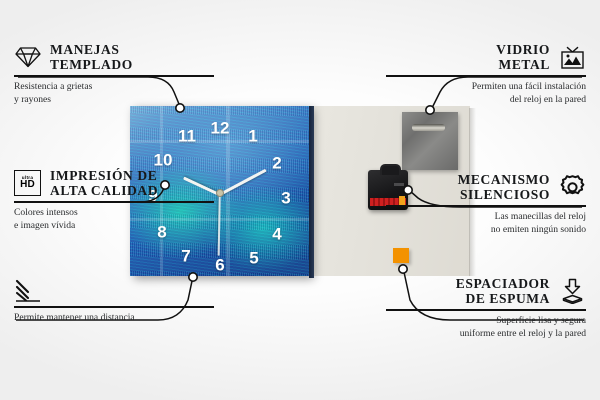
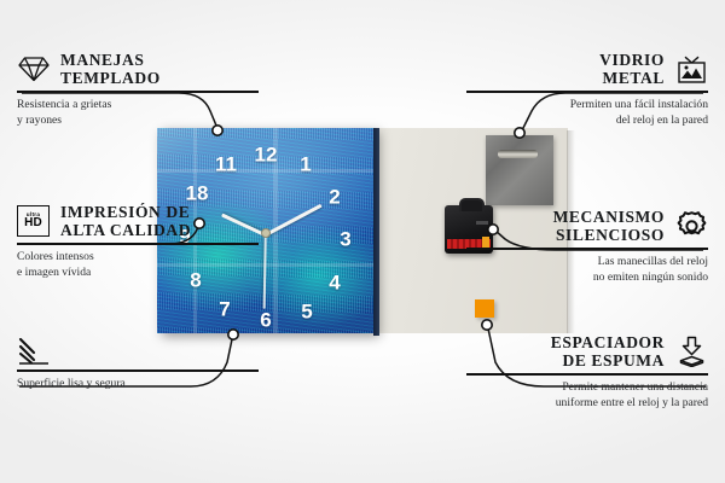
  12
  1
  2
  3
  4
  5
  6
  7
  8
  9
- 10
+ 18
  11
  MANEJAS
  TEMPLADO
  Resistencia a grietas
  y rayones
  HD
  IMPRESIÓN DE
  ALTA CALIDAD
  Colores intensos
  e imagen vívida
- Permite mantener una distancia
+ Superficie lisa y segura
  VIDRIO
  METAL
  Permiten una fácil instalación
  del reloj en la pared
  MECANISMO
  SILENCIOSO
  Las manecillas del reloj
  no emiten ningún sonido
  ESPACIADOR
  DE ESPUMA
- Superficie lisa y segura
+ Permite mantener una distancia
  uniforme entre el reloj y la pared
